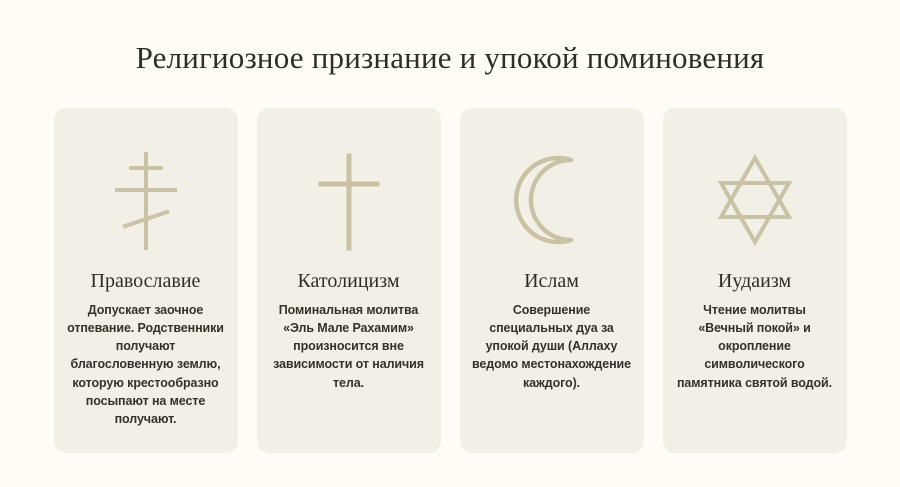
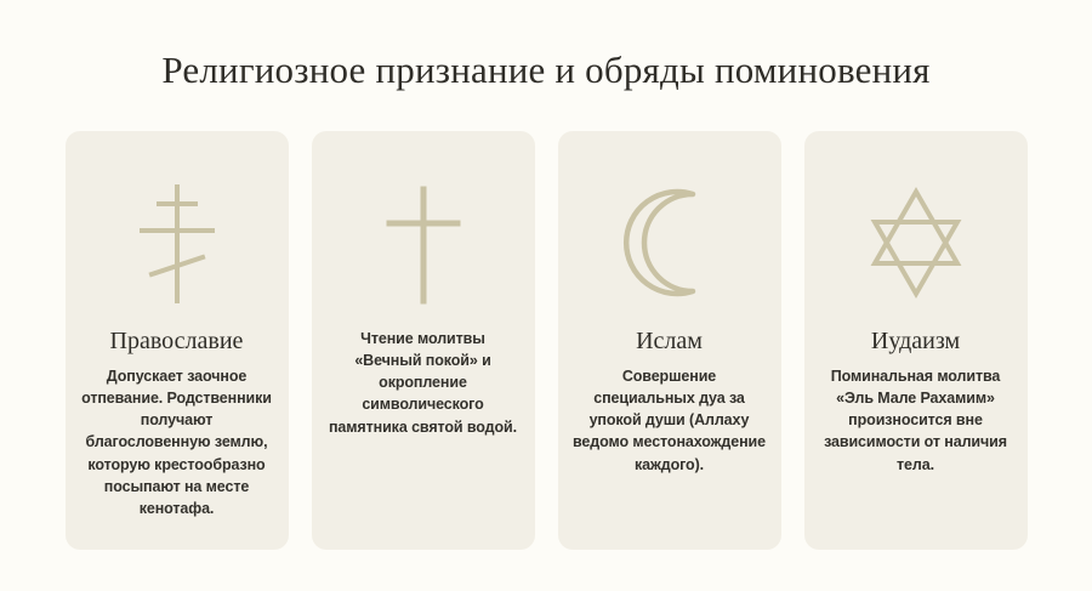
- Религиозное признание и упокой поминовения
+ Религиозное признание и обряды поминовения
  Православие
- Допускает заочное отпевание. Родственники получают благословенную землю, которую крестообразно посыпают на месте получают.
+ Допускает заочное отпевание. Родственники получают благословенную землю, которую крестообразно посыпают на месте кенотафа.
- Католицизм
- Поминальная молитва «Эль Мале Рахамим» произносится вне зависимости от наличия тела.
+ Чтение молитвы «Вечный покой» и окропление символического памятника святой водой.
  Ислам
  Совершение специальных дуа за упокой души (Аллаху ведомо местонахождение каждого).
  Иудаизм
- Чтение молитвы «Вечный покой» и окропление символического памятника святой водой.
+ Поминальная молитва «Эль Мале Рахамим» произносится вне зависимости от наличия тела.
